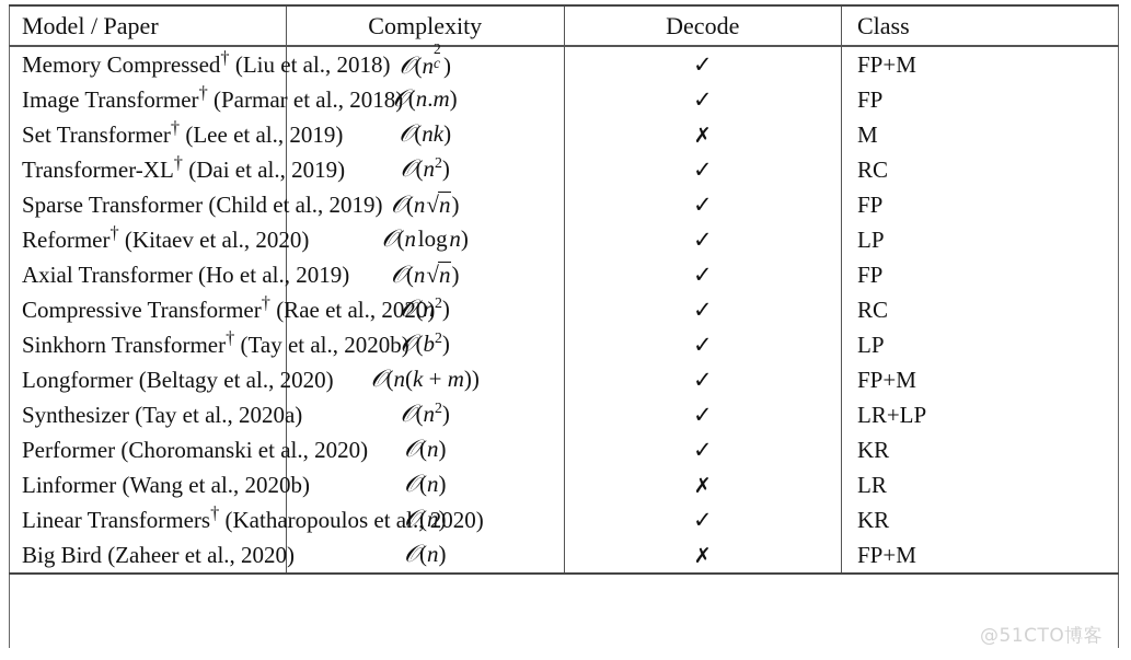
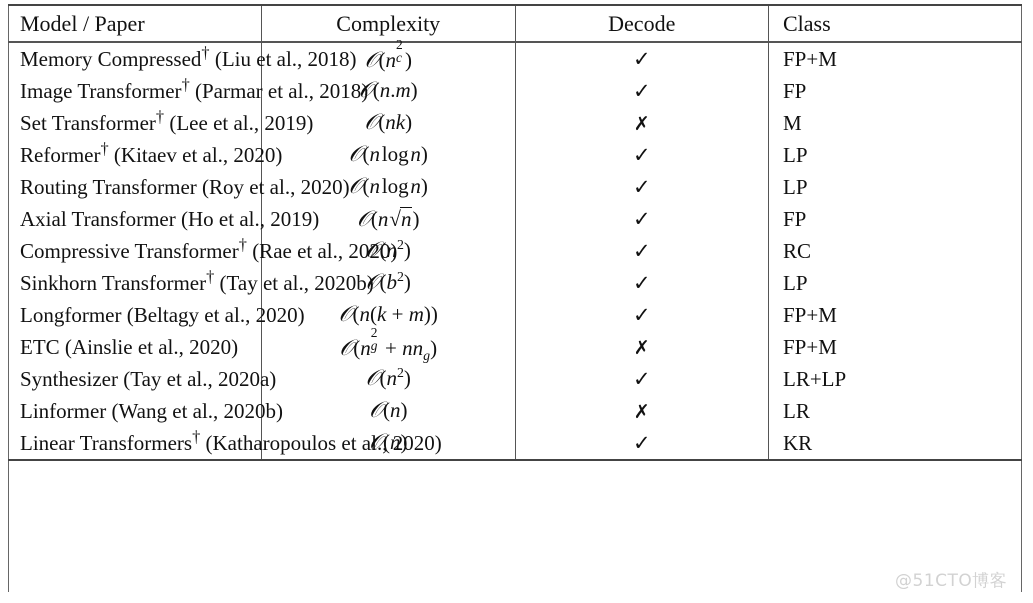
  Model / Paper	Complexity	Decode	Class
  Memory Compressed† (Liu et al., 2018)	𝒪(n2c )	✓	FP+M
  Image Transformer† (Parmar et al., 2018)	𝒪(n.m)	✓	FP
  Set Transformer† (Lee et al., 2019)	𝒪(nk)	✗	M
- Transformer-XL† (Dai et al., 2019)	𝒪(n2)	✓	RC
- Sparse Transformer (Child et al., 2019)	𝒪(n√n)	✓	FP
  Reformer† (Kitaev et al., 2020)	𝒪(n log n)	✓	LP
+ Routing Transformer (Roy et al., 2020)	𝒪(n log n)	✓	LP
  Axial Transformer (Ho et al., 2019)	𝒪(n√n)	✓	FP
  Compressive Transformer† (Rae et al., 2020)	𝒪(n2)	✓	RC
  Sinkhorn Transformer† (Tay et al., 2020b)	𝒪(b2)	✓	LP
  Longformer (Beltagy et al., 2020)	𝒪(n(k + m))	✓	FP+M
+ ETC (Ainslie et al., 2020)	𝒪(n2g + nng)	✗	FP+M
  Synthesizer (Tay et al., 2020a)	𝒪(n2)	✓	LR+LP
- Performer (Choromanski et al., 2020)	𝒪(n)	✓	KR
  Linformer (Wang et al., 2020b)	𝒪(n)	✗	LR
  Linear Transformers† (Katharopoulos et al., 2020)	𝒪(n)	✓	KR
- Big Bird (Zaheer et al., 2020)	𝒪(n)	✗	FP+M
  @51CTO博客
